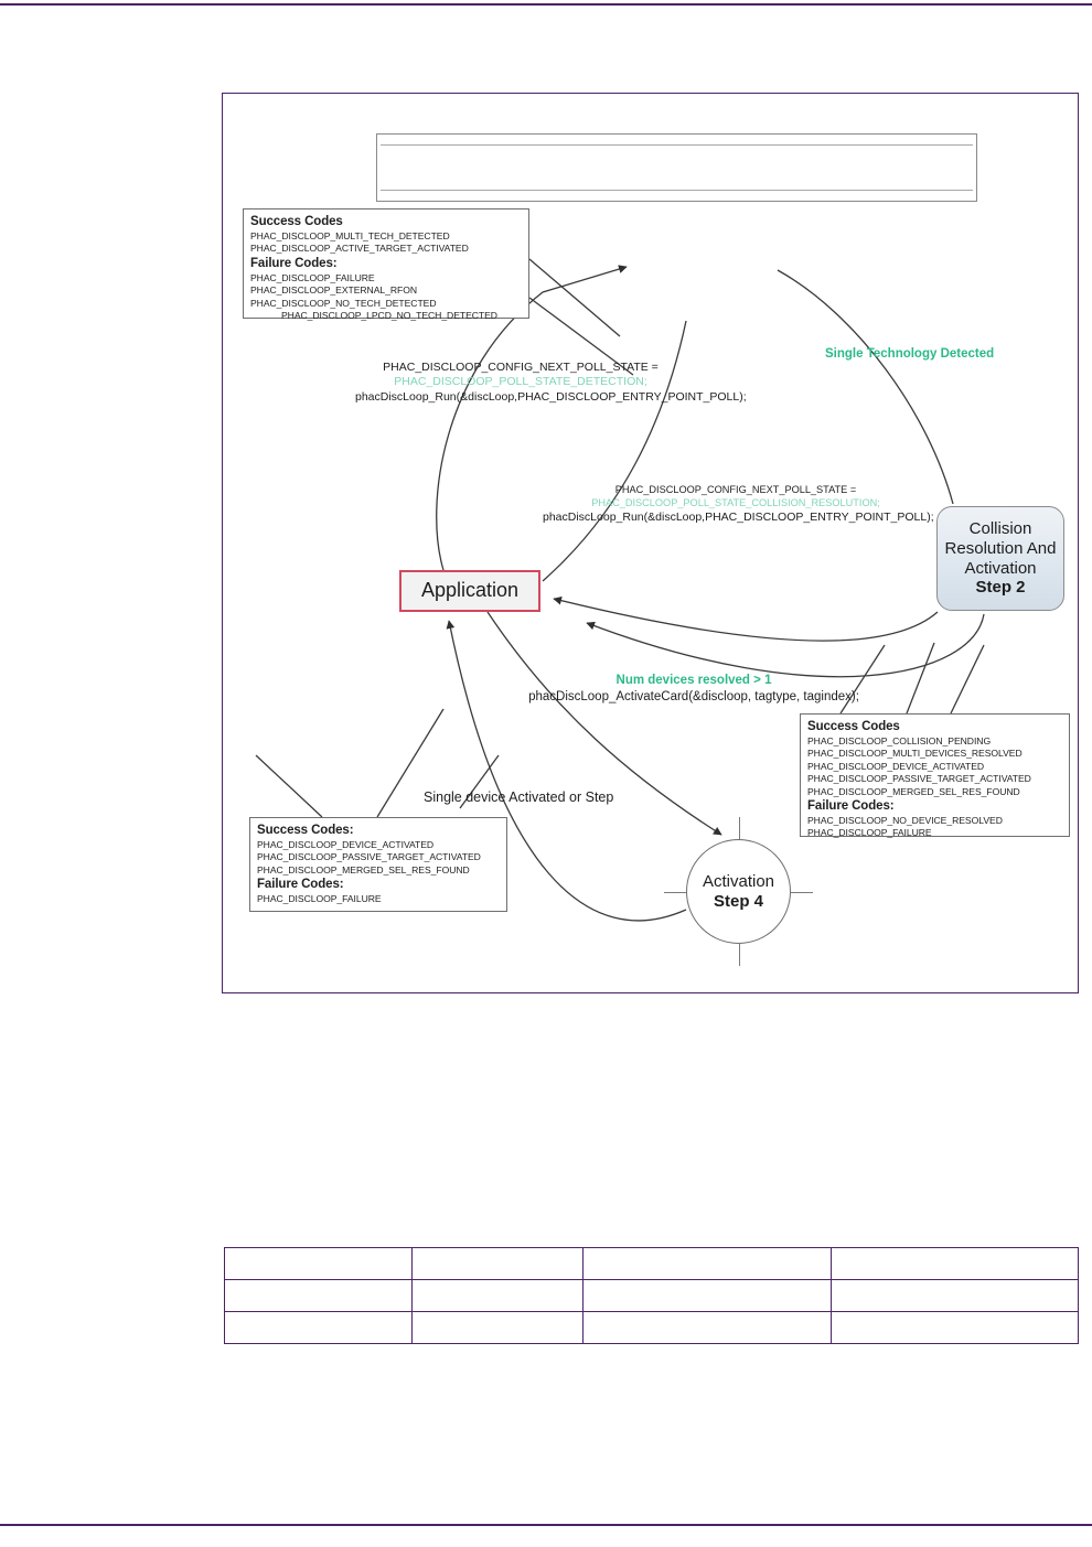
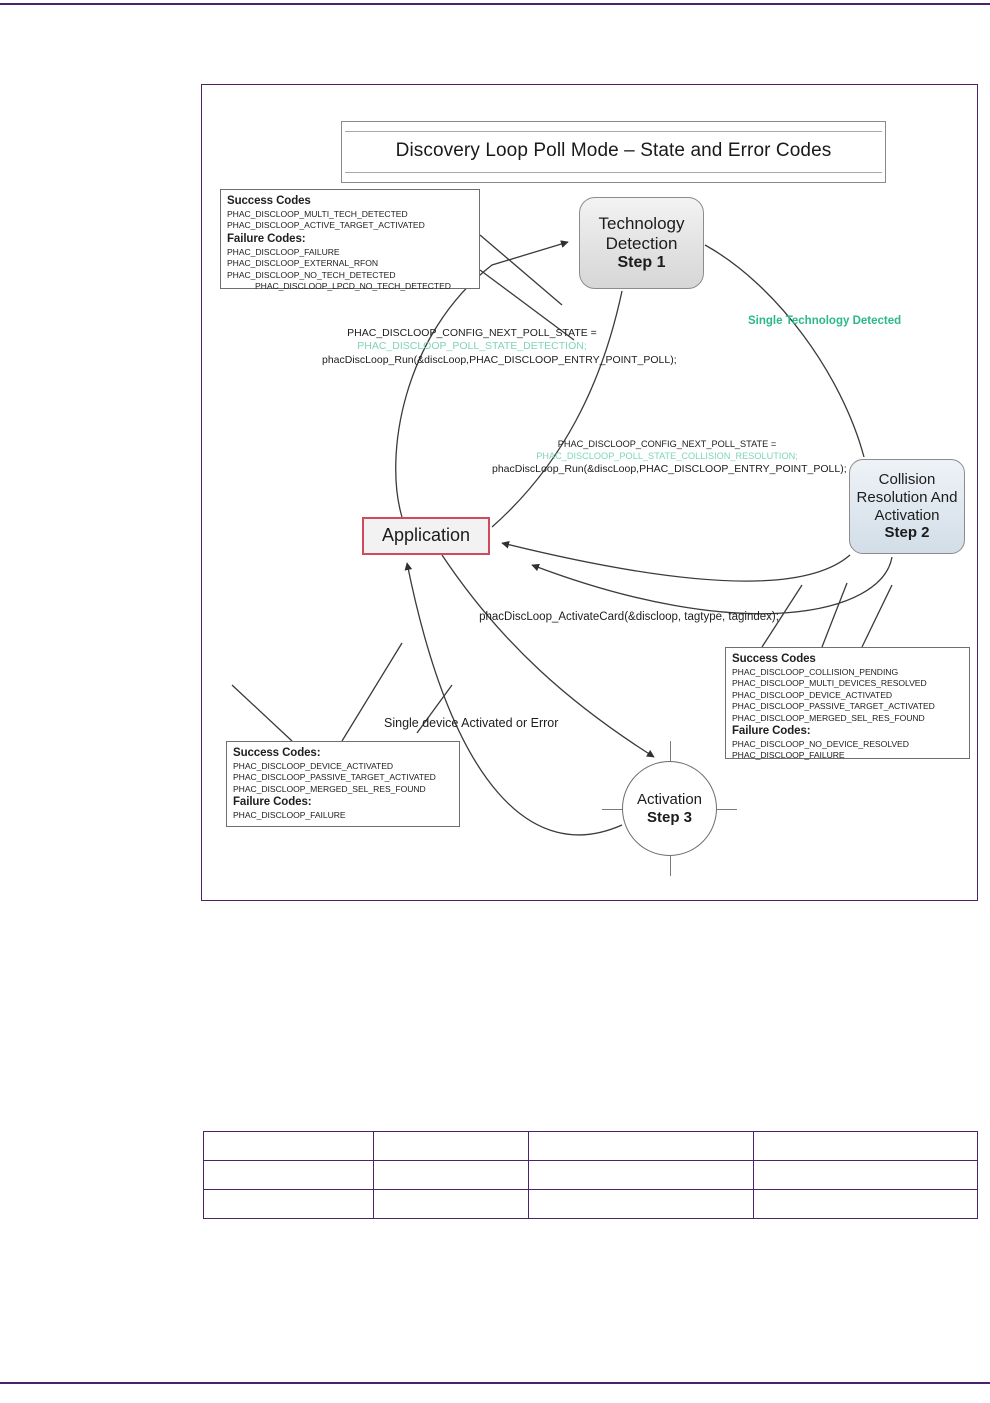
+ Discovery Loop Poll Mode – State and Error Codes
+ Technology
+ Detection
+ Step 1
  Collision
  Resolution And
  Activation
  Step 2
  Application
  Activation
- Step 4
+ Step 3
  Success Codes
  PHAC_DISCLOOP_MULTI_TECH_DETECTED
  PHAC_DISCLOOP_ACTIVE_TARGET_ACTIVATED
  Failure Codes:
  PHAC_DISCLOOP_FAILURE
  PHAC_DISCLOOP_EXTERNAL_RFON
  PHAC_DISCLOOP_NO_TECH_DETECTED
  PHAC_DISCLOOP_LPCD_NO_TECH_DETECTED
  Success Codes
  PHAC_DISCLOOP_COLLISION_PENDING
  PHAC_DISCLOOP_MULTI_DEVICES_RESOLVED
  PHAC_DISCLOOP_DEVICE_ACTIVATED
  PHAC_DISCLOOP_PASSIVE_TARGET_ACTIVATED
  PHAC_DISCLOOP_MERGED_SEL_RES_FOUND
  Failure Codes:
  PHAC_DISCLOOP_NO_DEVICE_RESOLVED
  PHAC_DISCLOOP_FAILURE
  Success Codes:
  PHAC_DISCLOOP_DEVICE_ACTIVATED
  PHAC_DISCLOOP_PASSIVE_TARGET_ACTIVATED
  PHAC_DISCLOOP_MERGED_SEL_RES_FOUND
  Failure Codes:
  PHAC_DISCLOOP_FAILURE
  PHAC_DISCLOOP_CONFIG_NEXT_POLL_STATE =
  PHAC_DISCLOOP_POLL_STATE_DETECTION;
  phacDiscLoop_Run(&discLoop,PHAC_DISCLOOP_ENTRY_POINT_POLL);
  PHAC_DISCLOOP_CONFIG_NEXT_POLL_STATE =
  PHAC_DISCLOOP_POLL_STATE_COLLISION_RESOLUTION;
  phacDiscLoop_Run(&discLoop,PHAC_DISCLOOP_ENTRY_POINT_POLL);
  Single Technology Detected
- Num devices resolved > 1
  phacDiscLoop_ActivateCard(&discloop, tagtype, tagindex);
- Single device Activated or Step
+ Single device Activated or Error
